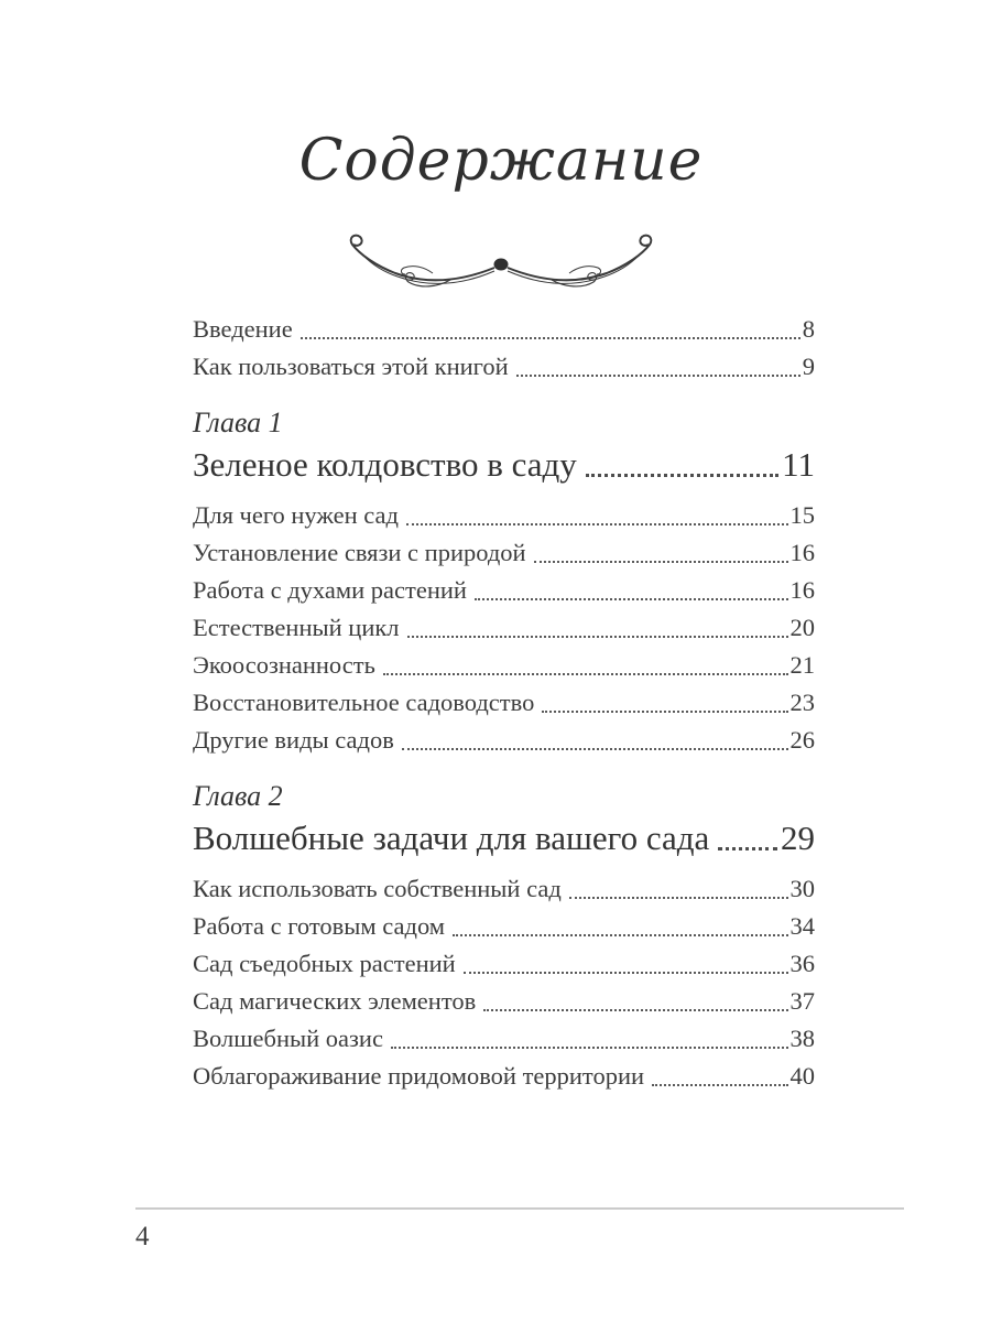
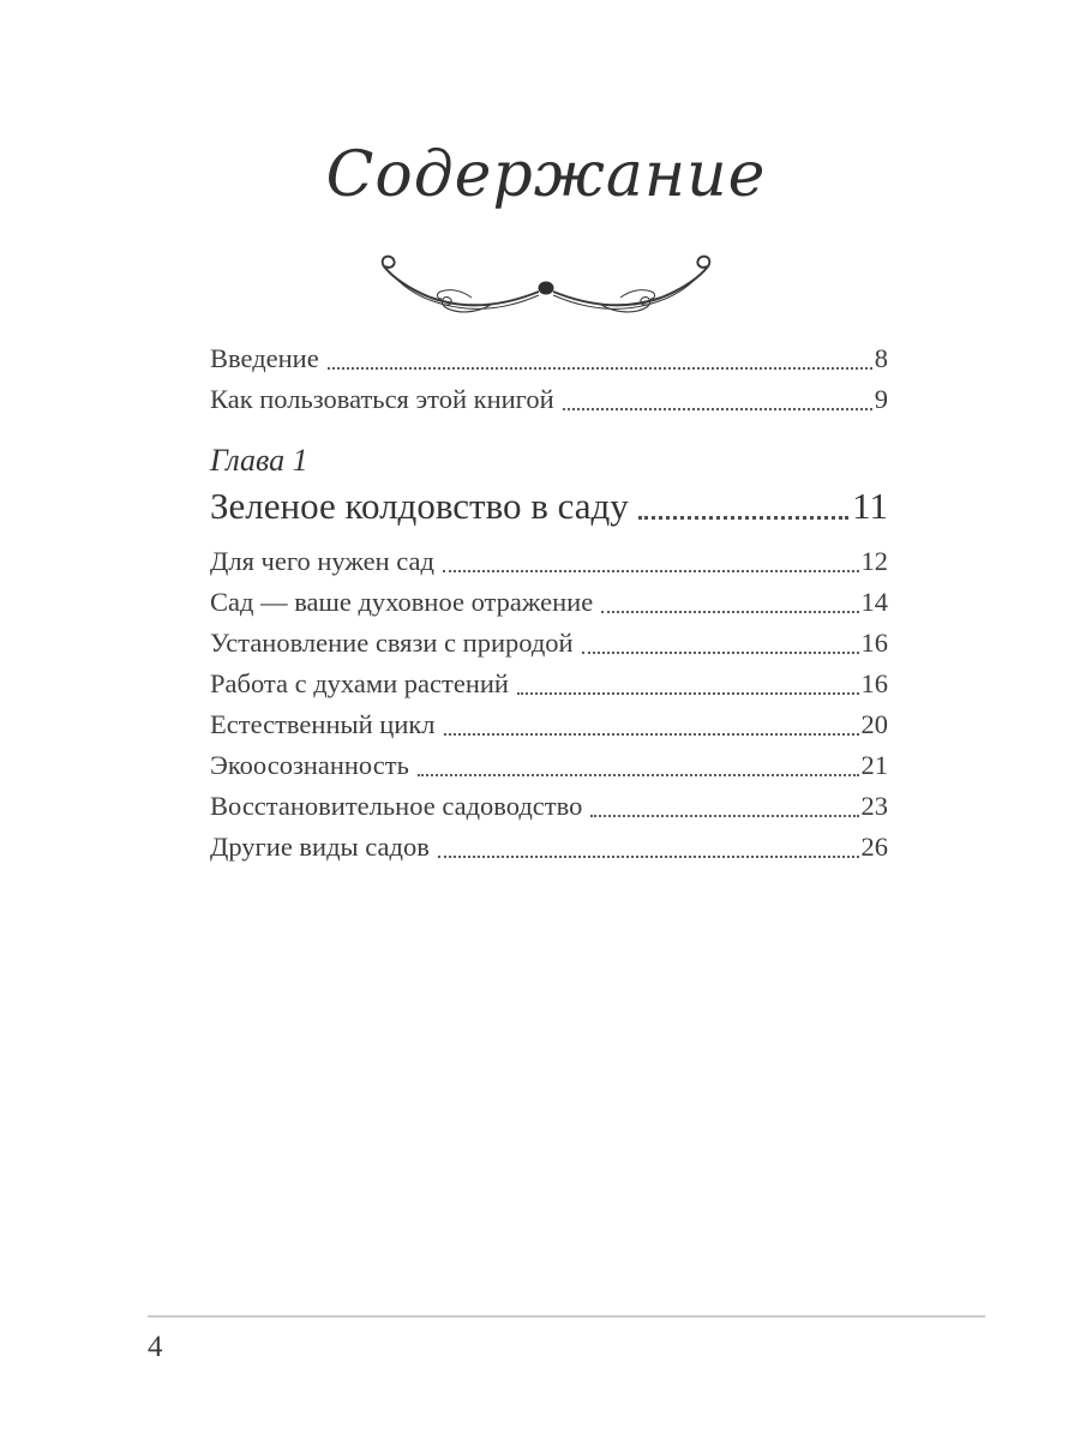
  Содержание
  Введение
  8
  Как пользоваться этой книгой
  9
  Глава 1
  Зеленое колдовство в саду
  11
  Для чего нужен сад
- 15
+ 12
+ Сад — ваше духовное отражение
+ 14
  Установление связи с природой
  16
  Работа с духами растений
  16
  Естественный цикл
  20
  Экоосознанность
  21
  Восстановительное садоводство
  23
  Другие виды садов
  26
- Глава 2
- Волшебные задачи для вашего сада
- 29
- Как использовать собственный сад
- 30
- Работа с готовым садом
- 34
- Сад съедобных растений
- 36
- Сад магических элементов
- 37
- Волшебный оазис
- 38
- Облагораживание придомовой территории
- 40
  4
